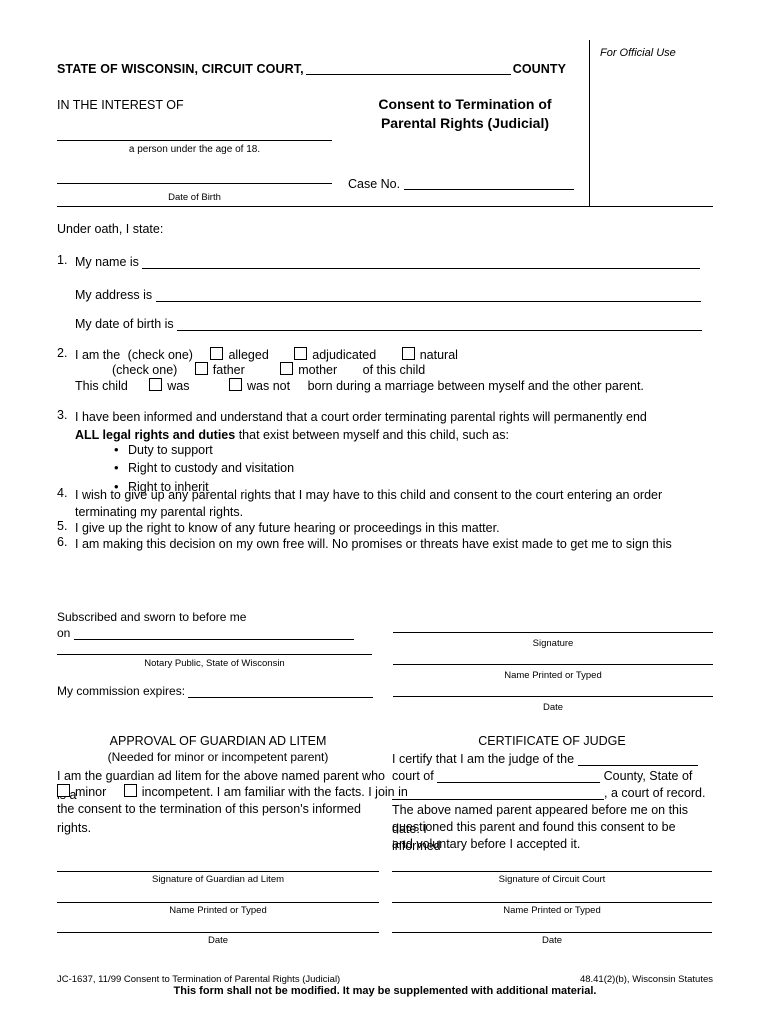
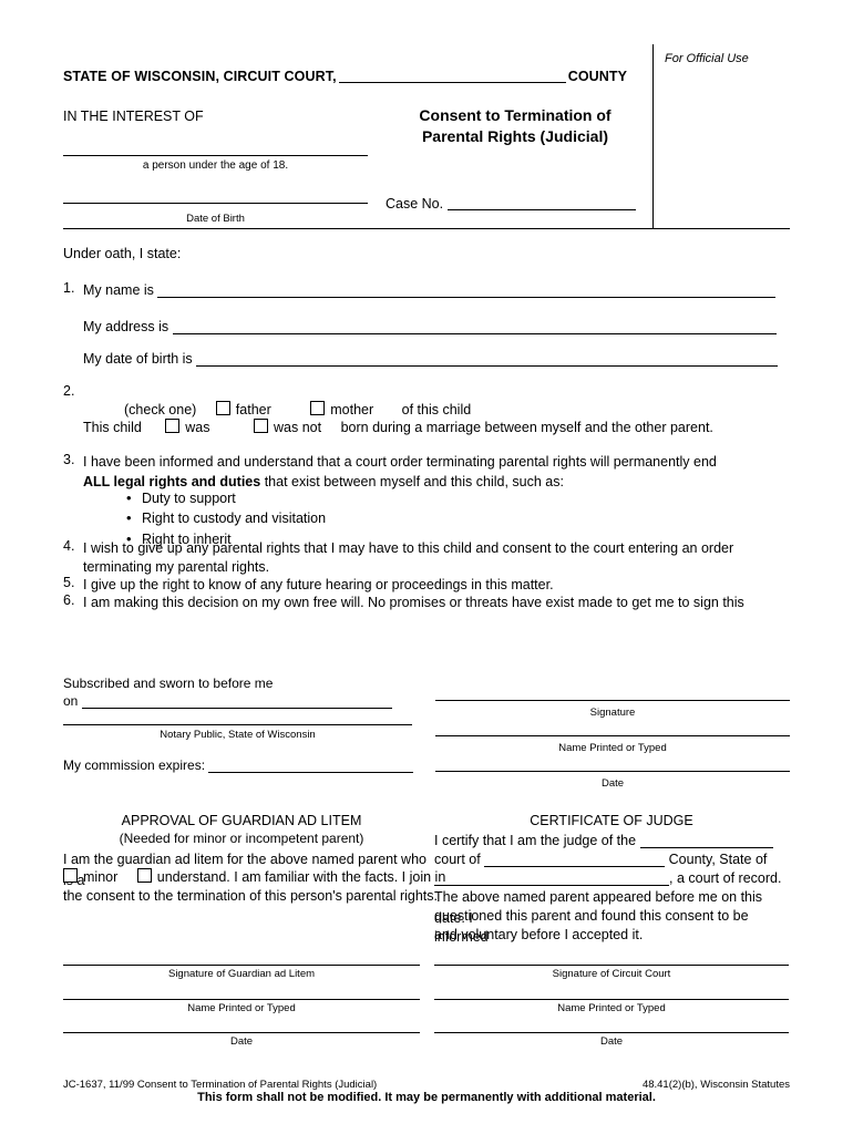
  For Official Use
  STATE OF WISCONSIN, CIRCUIT COURT, COUNTY
  IN THE INTEREST OF
  Consent to Termination of
  Parental Rights (Judicial)
  a person under the age of 18.
  Date of Birth
  Case No.
  Under oath, I state:
  1.
  My name is
  My address is
  My date of birth is
  2.
- I am the (check one) alleged adjudicated natural
  (check one) father mother of this child
  This child was was not born during a marriage between myself and the other parent.
  3.
  I have been informed and understand that a court order terminating parental rights will permanently end
  ALL legal rights and duties that exist between myself and this child, such as:
  Duty to support
  Right to custody and visitation
  Right to inherit
  4.
  I wish to give up any parental rights that I may have to this child and consent to the court entering an order
  terminating my parental rights.
  5.
  I give up the right to know of any future hearing or proceedings in this matter.
  6.
  I am making this decision on my own free will. No promises or threats have exist made to get me to sign this
  Subscribed and sworn to before me
  on
  Notary Public, State of Wisconsin
  My commission expires:
  Signature
  Name Printed or Typed
  Date
  APPROVAL OF GUARDIAN AD LITEM
  (Needed for minor or incompetent parent)
  I am the guardian ad litem for the above named parent who a
- minor incompetent. I am familiar with the facts. I join in
+ minor understand. I am familiar with the facts. I join in
- the consent to the termination of this person's informed rights.
+ the consent to the termination of this person's parental rights.
  Signature of Guardian ad Litem
  Name Printed or Typed
  Date
  CERTIFICATE OF JUDGE
  I certify that I am the judge of the
  court of County, State of
  , a court of record.
  The above named parent appeared before me on this date. I
  questioned this parent and found this consent to be informed
  and voluntary before I accepted it.
  Signature of Circuit Court
  Name Printed or Typed
  Date
  JC-1637, 11/99 Consent to Termination of Parental Rights (Judicial)
  48.41(2)(b), Wisconsin Statutes
- This form shall not be modified. It may be supplemented with additional material.
+ This form shall not be modified. It may be permanently with additional material.
